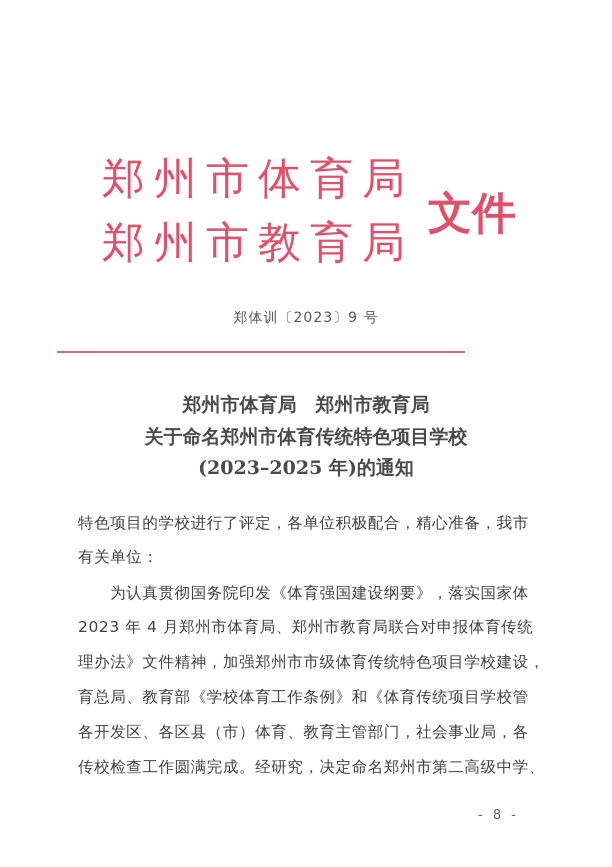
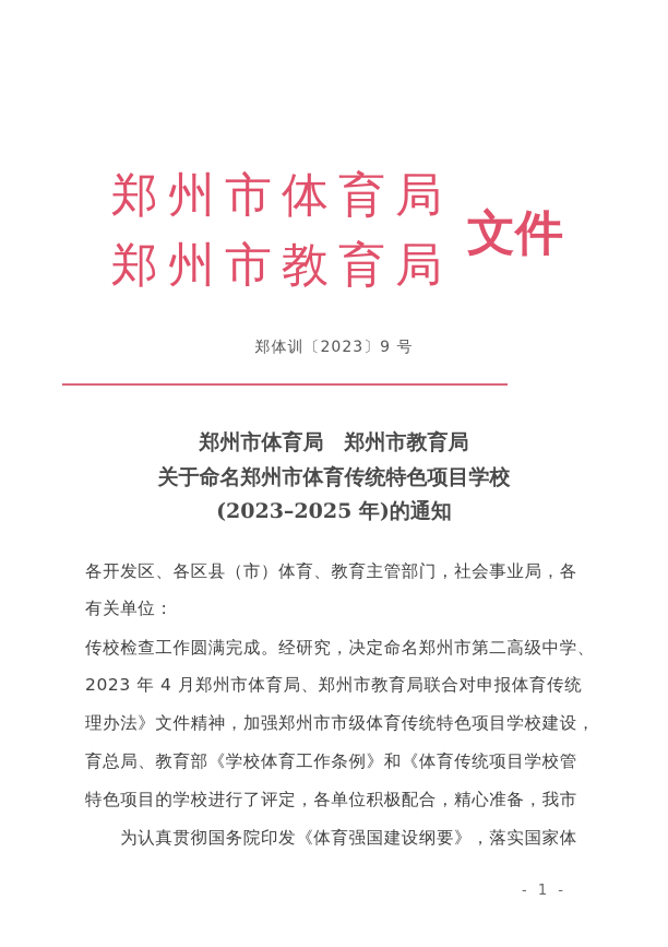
  郑州市体育局
  郑州市教育局
  文件
  郑体训〔2023〕9 号
  郑州市体育局 郑州市教育局
  关于命名郑州市体育传统特色项目学校
  (2023–2025 年)的通知
- 特色项目的学校进行了评定，各单位积极配合，精心准备，我市
+ 各开发区、各区县（市）体育、教育主管部门，社会事业局，各
  有关单位：
- 为认真贯彻国务院印发《体育强国建设纲要》，落实国家体
+ 传校检查工作圆满完成。经研究，决定命名郑州市第二高级中学、
  2023 年 4 月郑州市体育局、郑州市教育局联合对申报体育传统
  理办法》文件精神，加强郑州市市级体育传统特色项目学校建设，
  育总局、教育部《学校体育工作条例》和《体育传统项目学校管
- 各开发区、各区县（市）体育、教育主管部门，社会事业局，各
+ 特色项目的学校进行了评定，各单位积极配合，精心准备，我市
- 传校检查工作圆满完成。经研究，决定命名郑州市第二高级中学、
+ 为认真贯彻国务院印发《体育强国建设纲要》，落实国家体
- - 8 -
+ - 1 -
